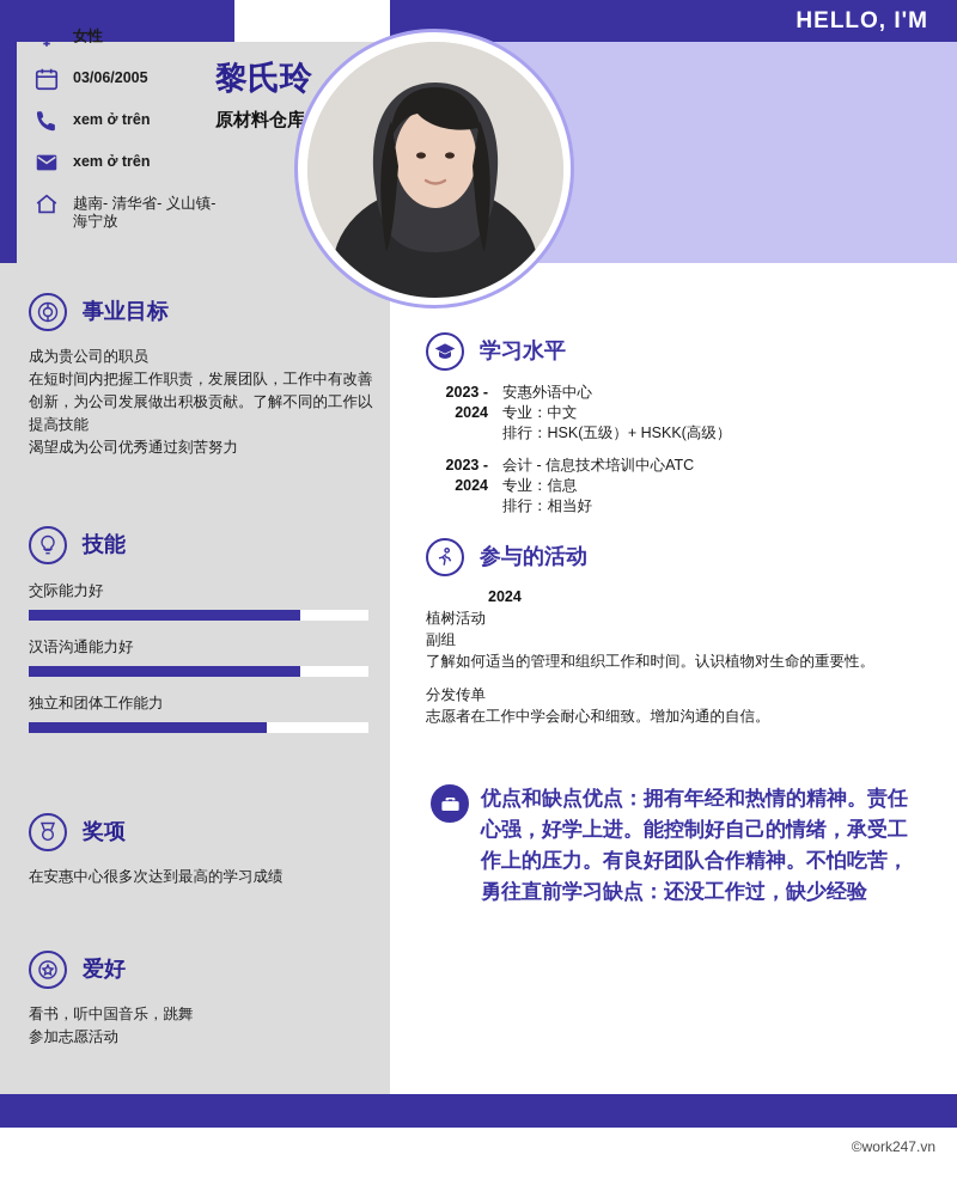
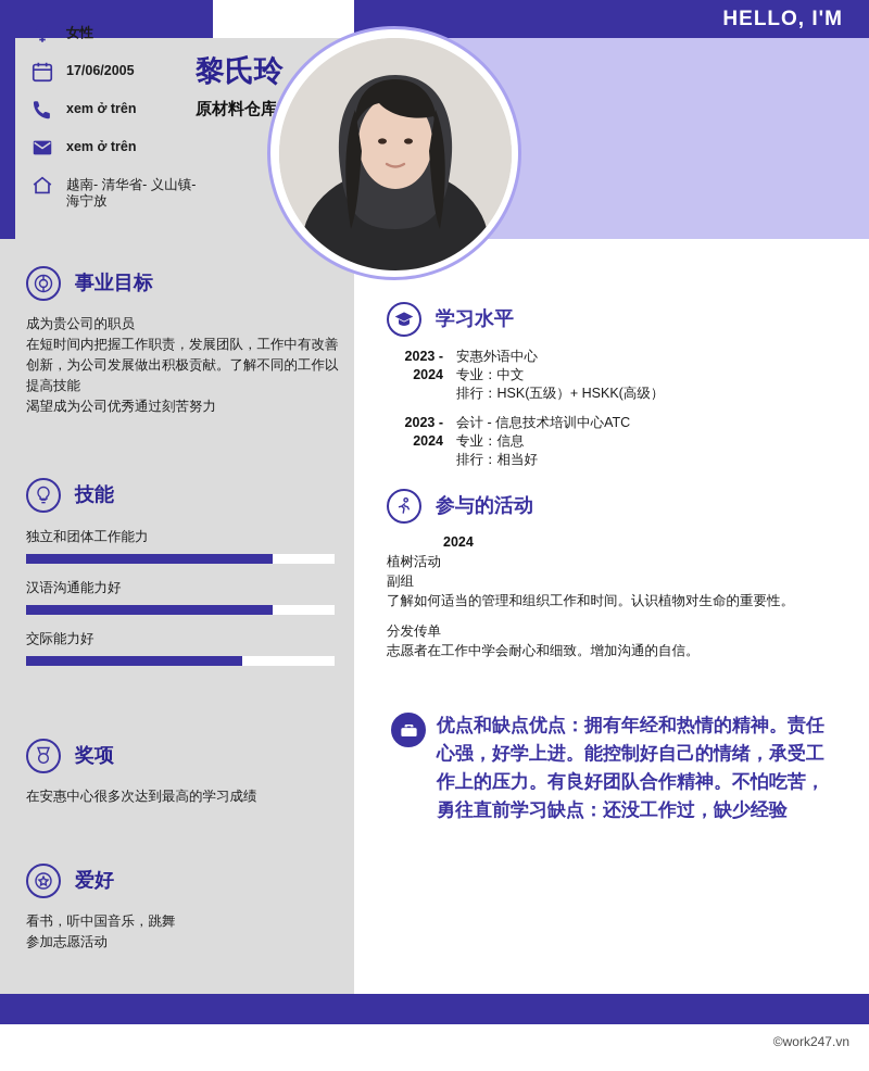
  HELLO, I'M
  黎氏玲
  原材料仓库
  女性
- 03/06/2005
+ 17/06/2005
  xem ở trên
  xem ở trên
  越南- 清华省- 义山镇-
  海宁放
  事业目标
  成为贵公司的职员
  在短时间内把握工作职责，发展团队，工作中有改善创新，为公司发展做出积极贡献。了解不同的工作以提高技能
  渴望成为公司优秀通过刻苦努力
  技能
- 交际能力好
+ 独立和团体工作能力
  汉语沟通能力好
- 独立和团体工作能力
+ 交际能力好
  奖项
  在安惠中心很多次达到最高的学习成绩
  爱好
  看书，听中国音乐，跳舞
  参加志愿活动
  学习水平
  2023 -
  2024
  安惠外语中心
  专业：中文
  排行：HSK(五级）+ HSKK(高级）
  2023 -
  2024
  会计 - 信息技术培训中心ATC
  专业：信息
  排行：相当好
  参与的活动
  2024
  植树活动
  副组
  了解如何适当的管理和组织工作和时间。认识植物对生命的重要性。
  分发传单
  志愿者在工作中学会耐心和细致。增加沟通的自信。
  优点和缺点优点：拥有年经和热情的精神。责任心强，好学上进。能控制好自己的情绪，承受工作上的压力。有良好团队合作精神。不怕吃苦，勇往直前学习缺点：还没工作过，缺少经验
  ©work247.vn
